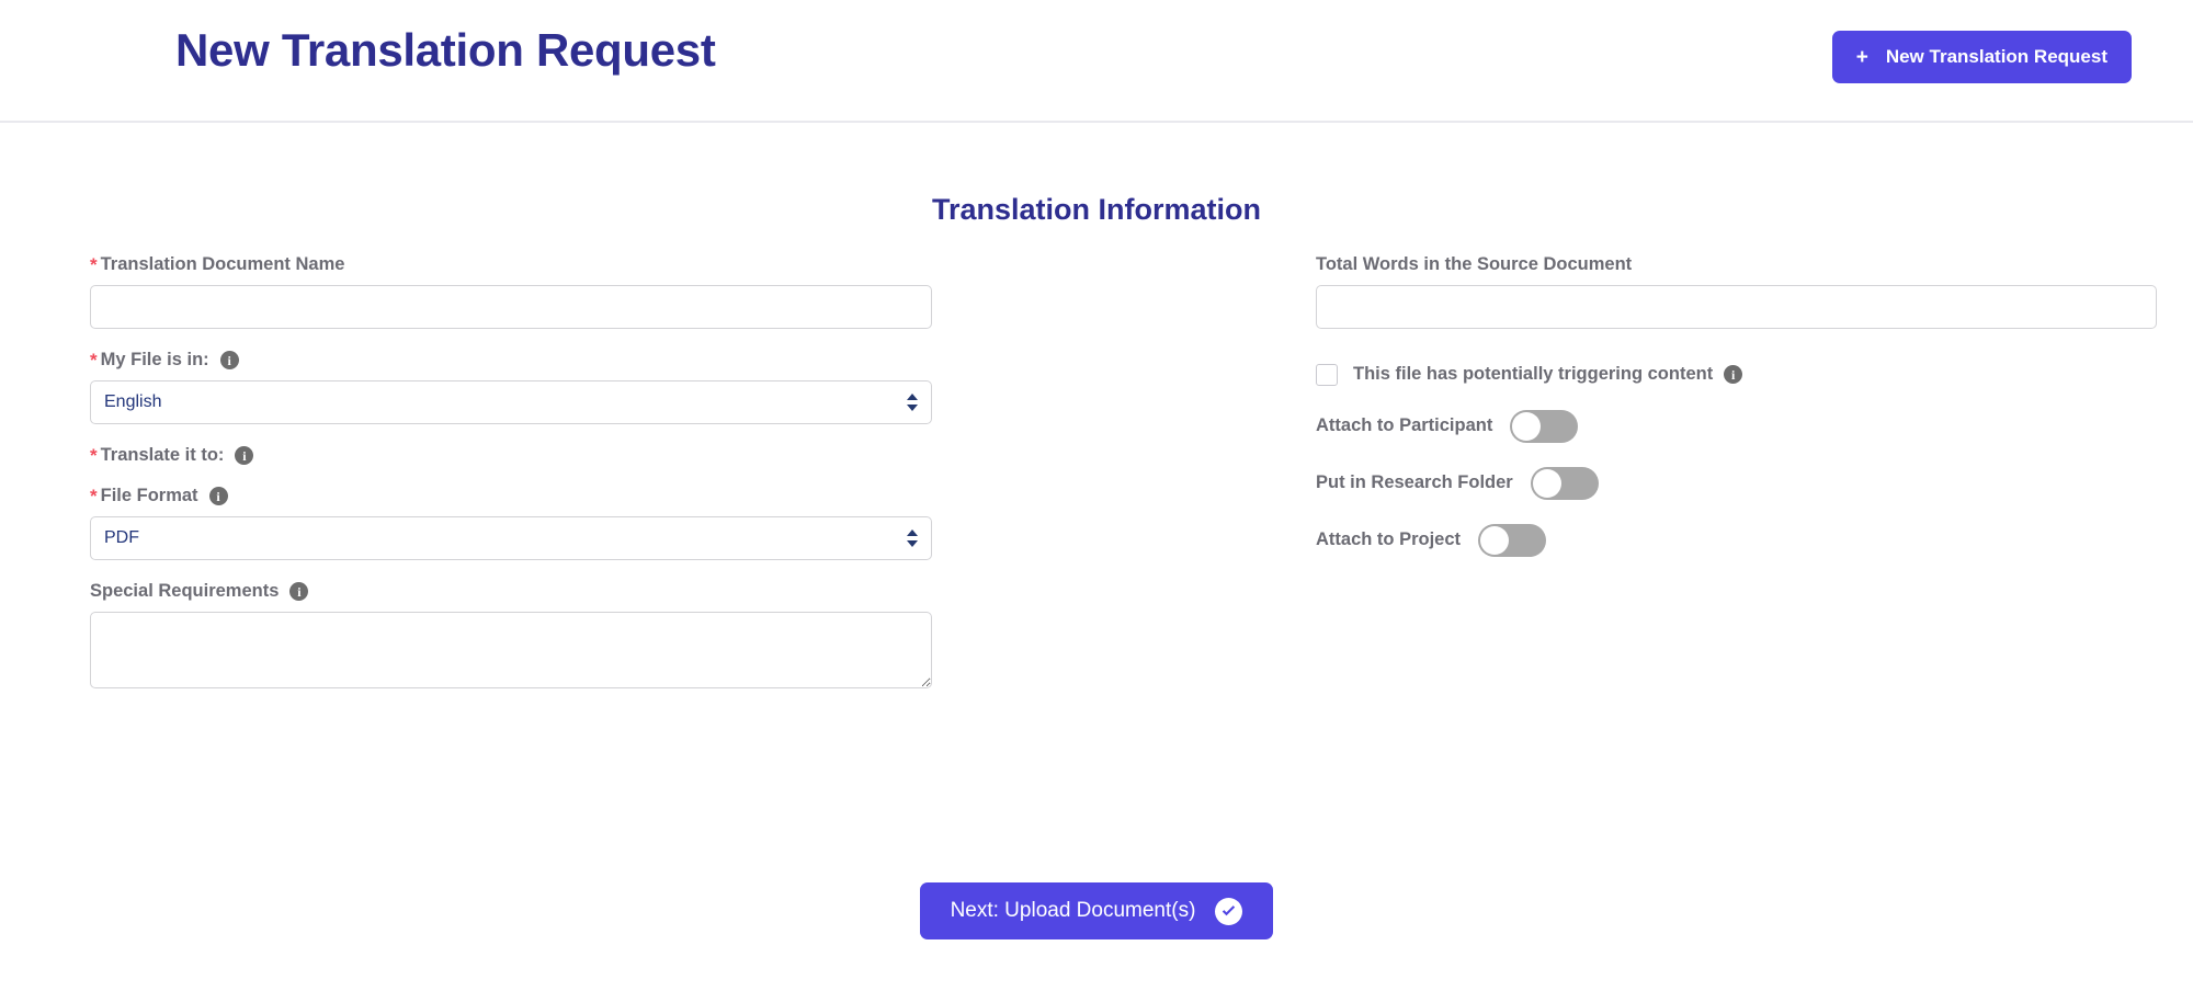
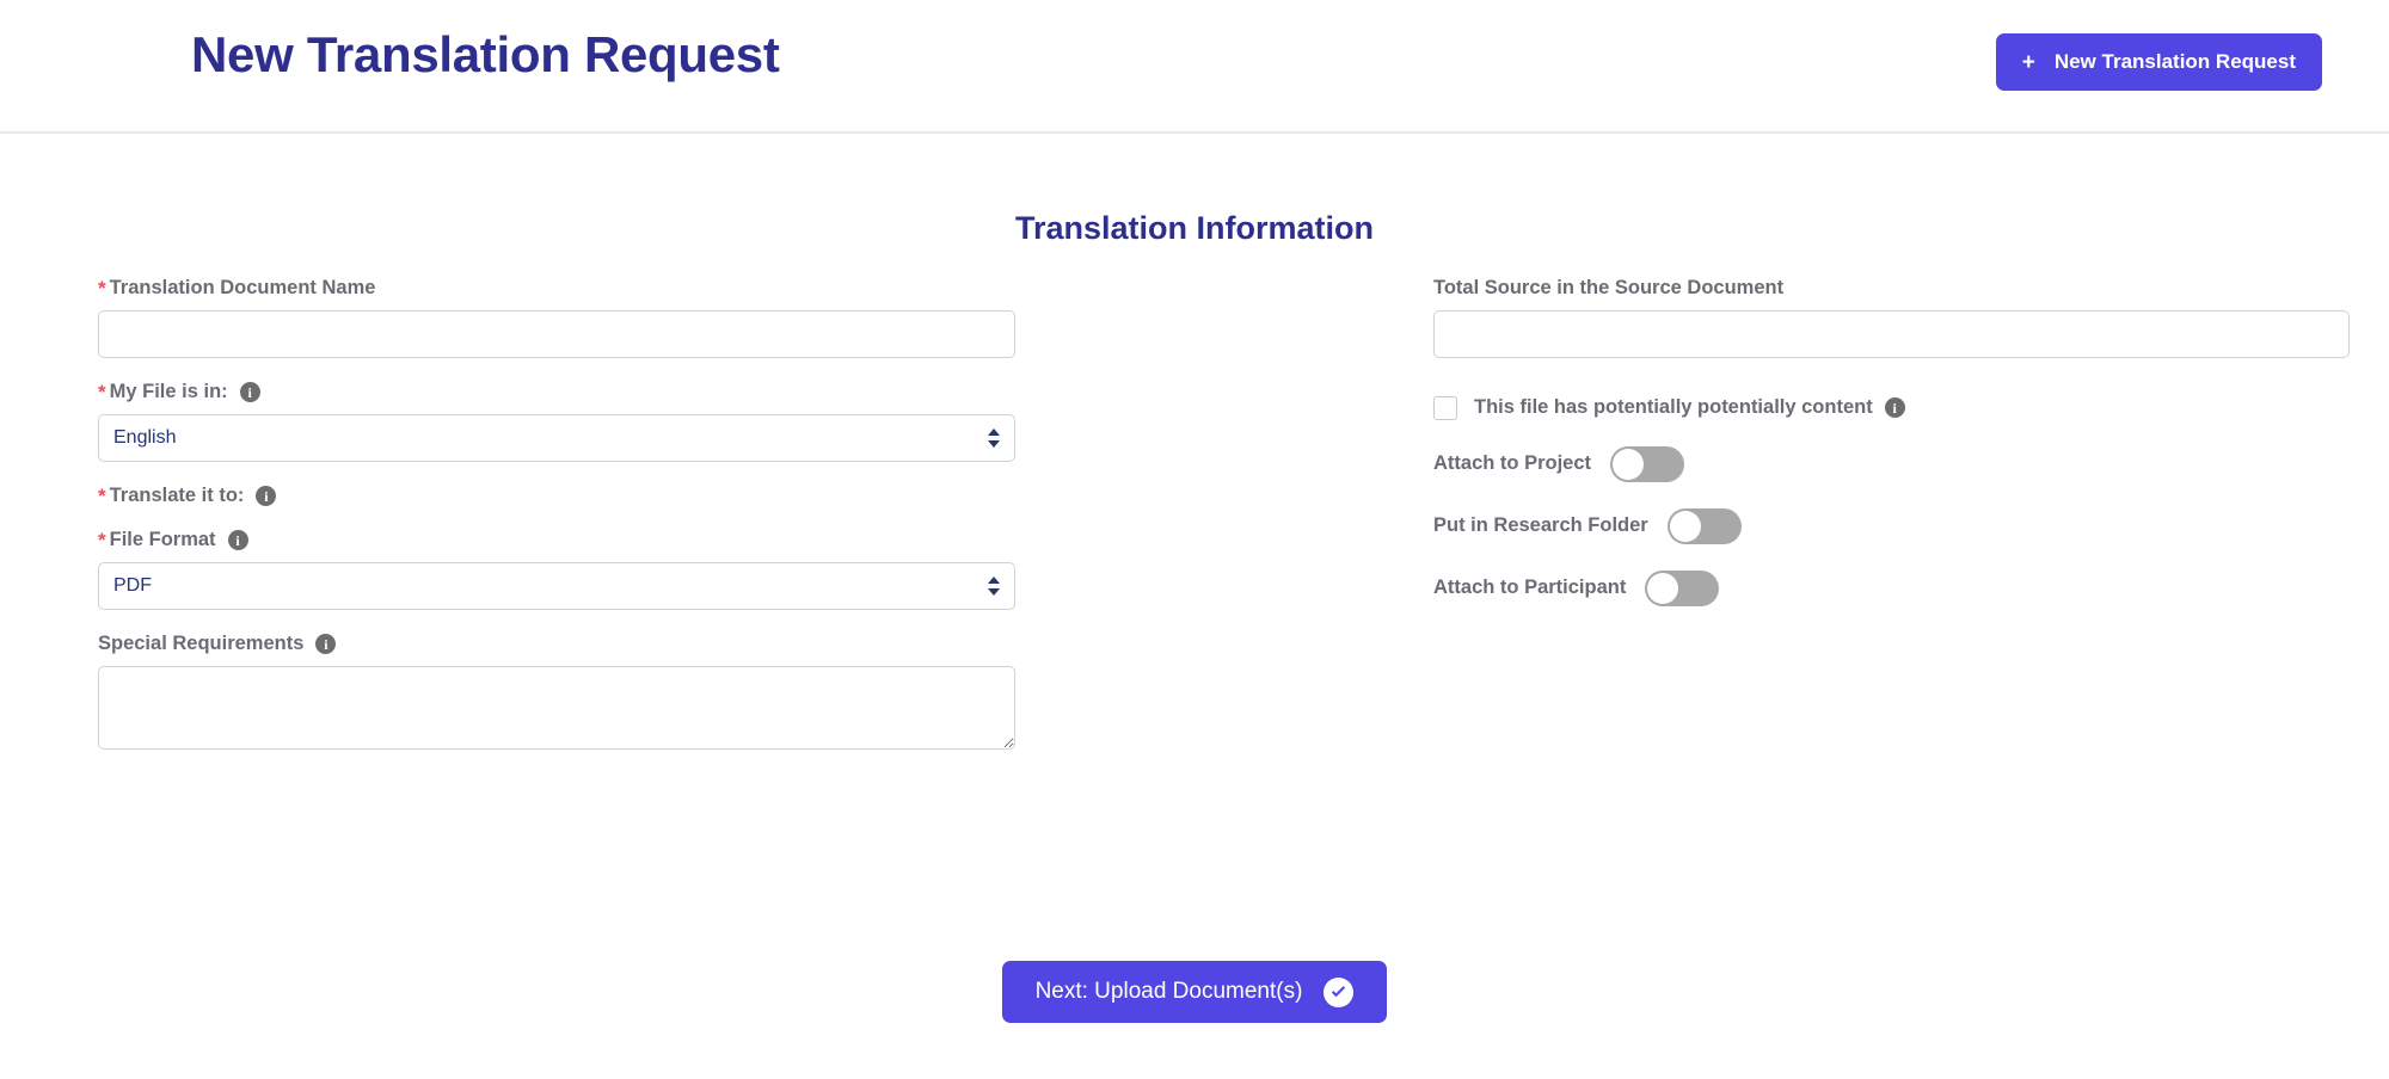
  New Translation Request
  +
  New Translation Request
  Translation Information
  *
  Translation Document Name
  *
  My File is in:
  i
  English
  *
  Translate it to:
  i
  *
  File Format
  i
  PDF
  Special Requirements
  i
- Total Words in the Source Document
+ Total Source in the Source Document
- This file has potentially triggering content
+ This file has potentially potentially content
  i
- Attach to Participant
+ Attach to Project
  Put in Research Folder
- Attach to Project
+ Attach to Participant
  Next: Upload Document(s)
